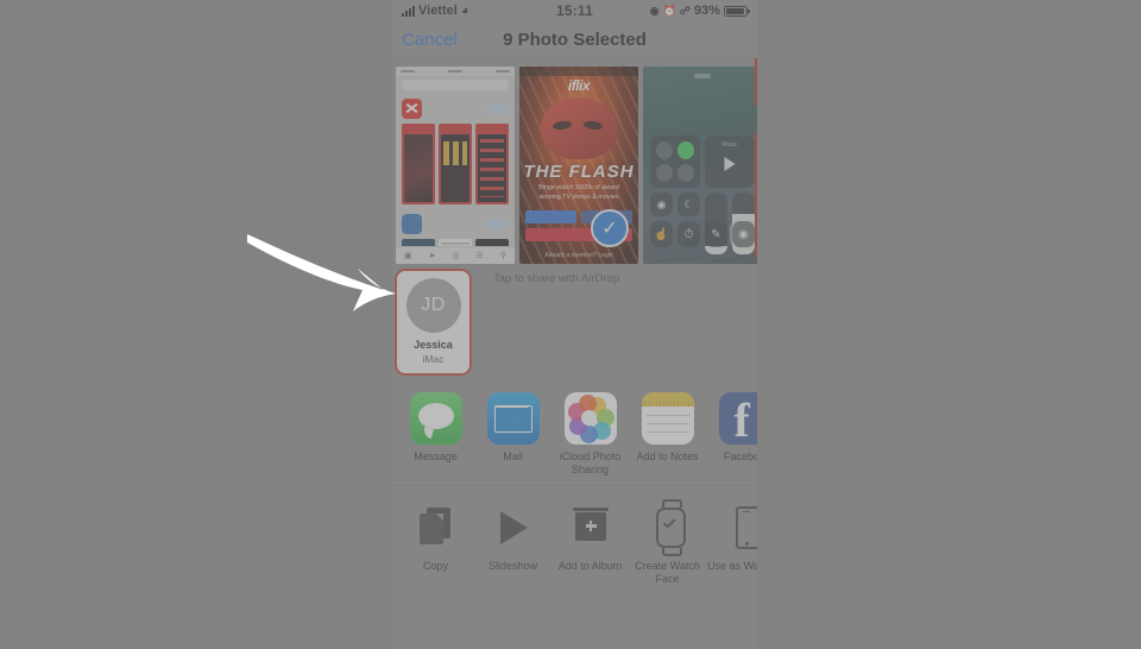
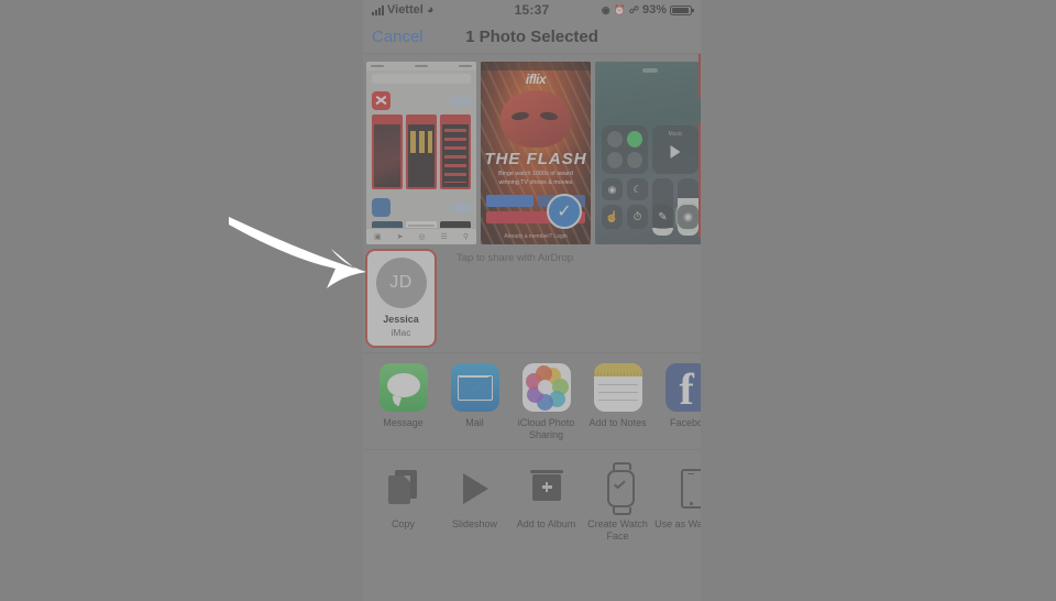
  Viettel
  ◕
- 15:11
+ 15:37
  ◉
  ⏰
  ☍
  93%
  Cancel
- 9 Photo Selected
+ 1 Photo Selected
  iflix
  THE FLASH
  ✓
  ◉
  ☾
  ☝
  ⏱
  ✎
  ◉
  Tap to share with AirDrop
  JD
  Jessica
  iMac
  Message
  Mail
  iCloud Photo Sharing
  Add to Notes
  f
  Facebo
  Copy
  Slideshow
  Add to Album
  Create Watch Face
